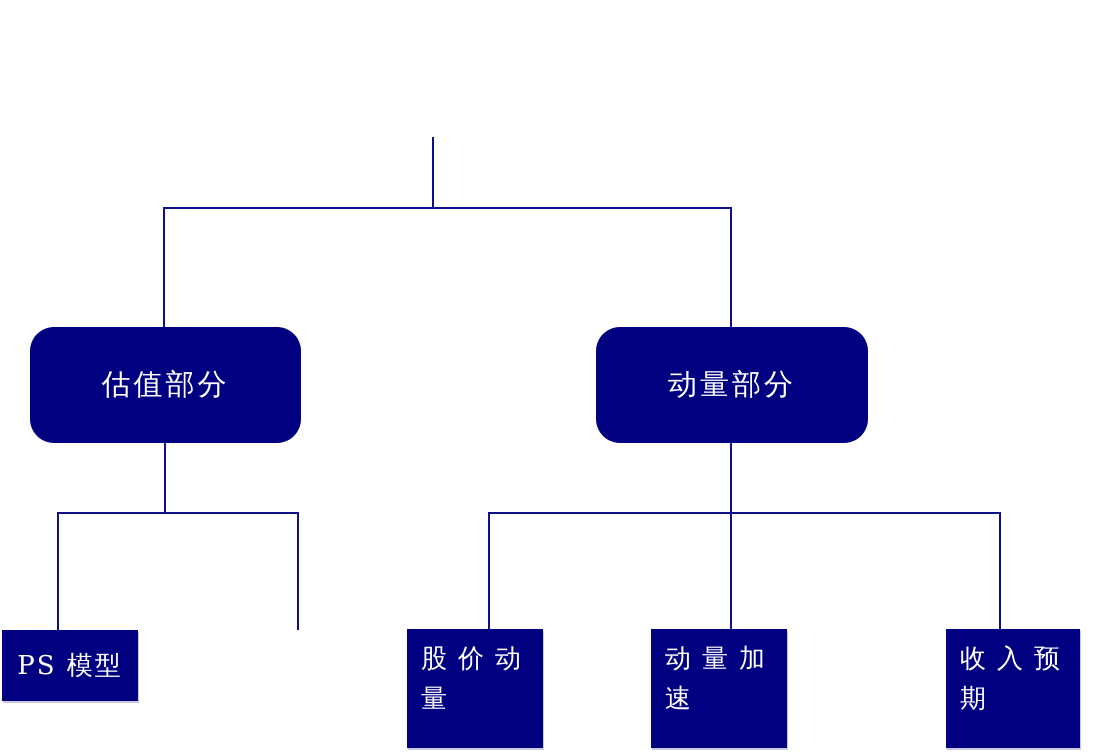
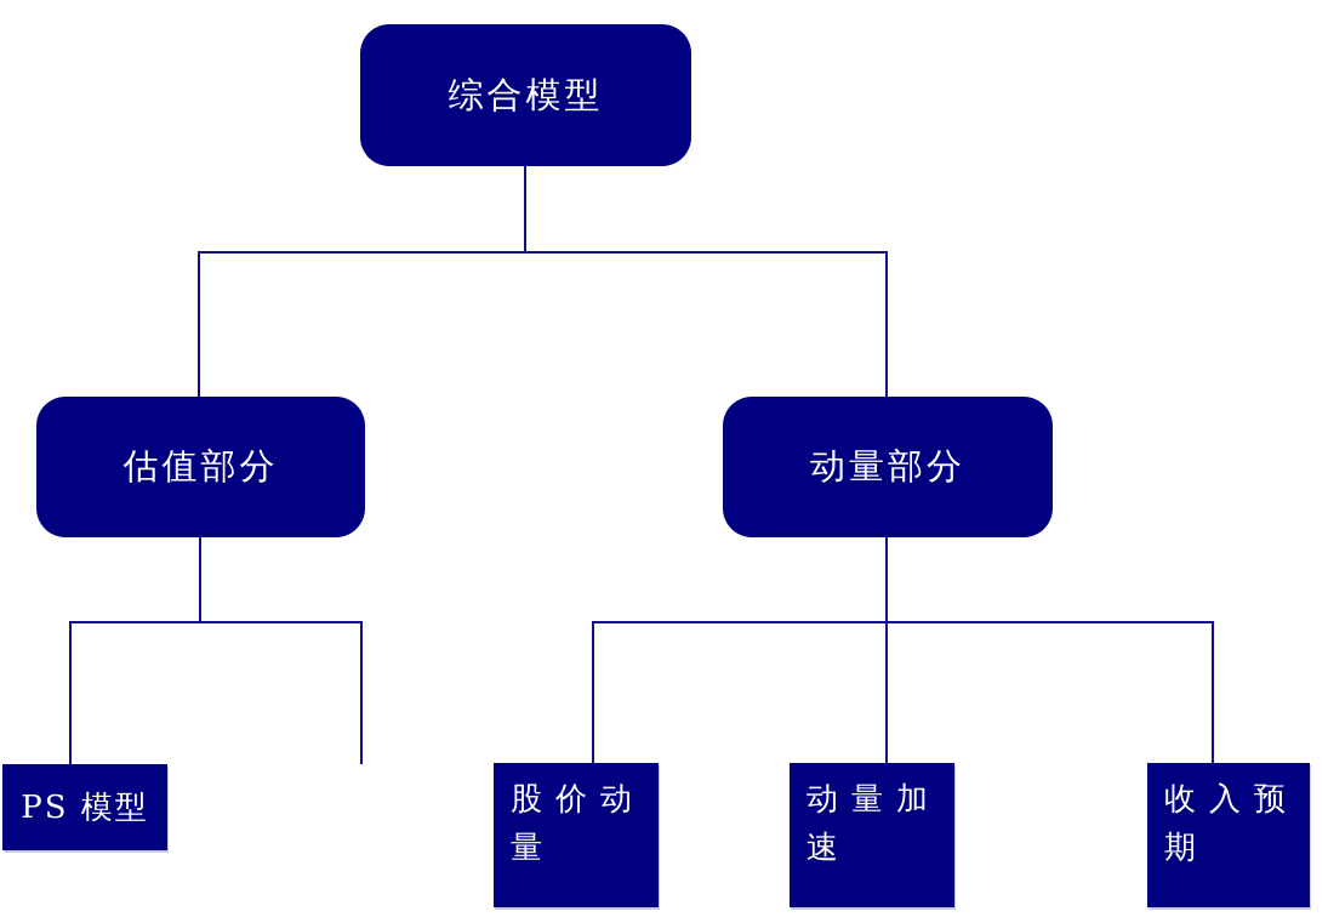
+ 综合模型
  估值部分
  动量部分
  PS 模型
  股价动量
  动量加速
  收入预期
